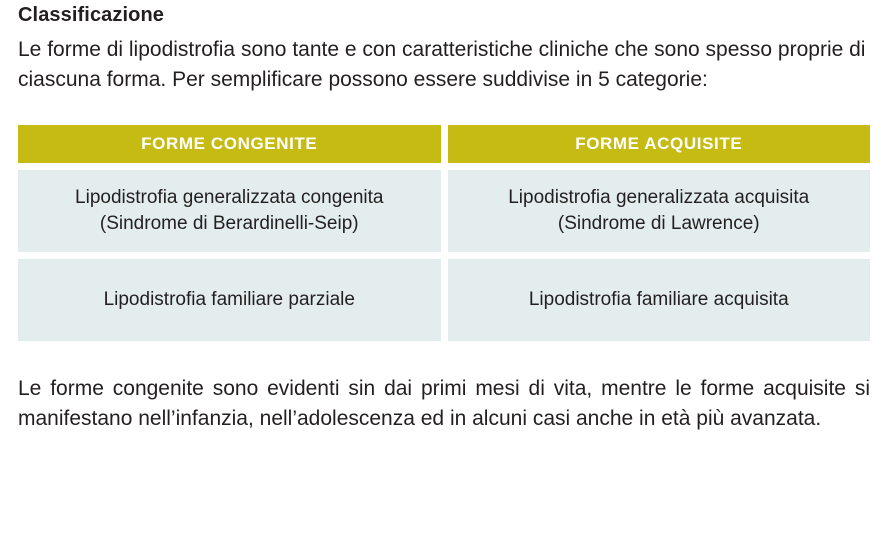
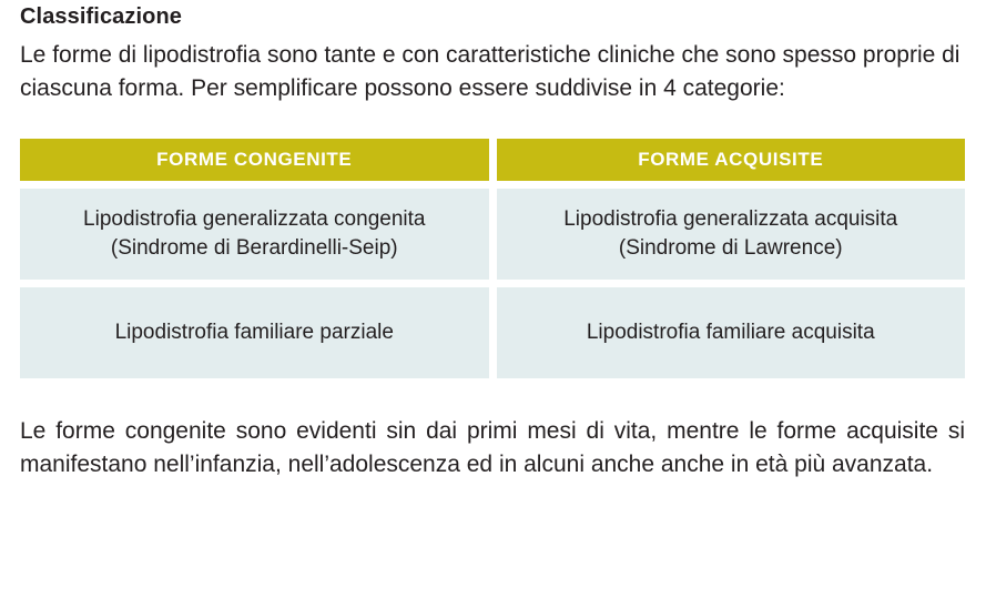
  Classificazione
- Le forme di lipodistrofia sono tante e con caratteristiche cliniche che sono spesso proprie di ciascuna forma. Per semplificare possono essere suddivise in 5 categorie:
+ Le forme di lipodistrofia sono tante e con caratteristiche cliniche che sono spesso proprie di ciascuna forma. Per semplificare possono essere suddivise in 4 categorie:
  FORME CONGENITE	FORME ACQUISITE
  Lipodistrofia generalizzata congenita (Sindrome di Berardinelli-Seip)	Lipodistrofia generalizzata acquisita (Sindrome di Lawrence)
  Lipodistrofia familiare parziale	Lipodistrofia familiare acquisita
- Le forme congenite sono evidenti sin dai primi mesi di vita, mentre le forme acquisite si manifestano nell’infanzia, nell’adolescenza ed in alcuni casi anche in età più avanzata.
+ Le forme congenite sono evidenti sin dai primi mesi di vita, mentre le forme acquisite si manifestano nell’infanzia, nell’adolescenza ed in alcuni anche anche in età più avanzata.
